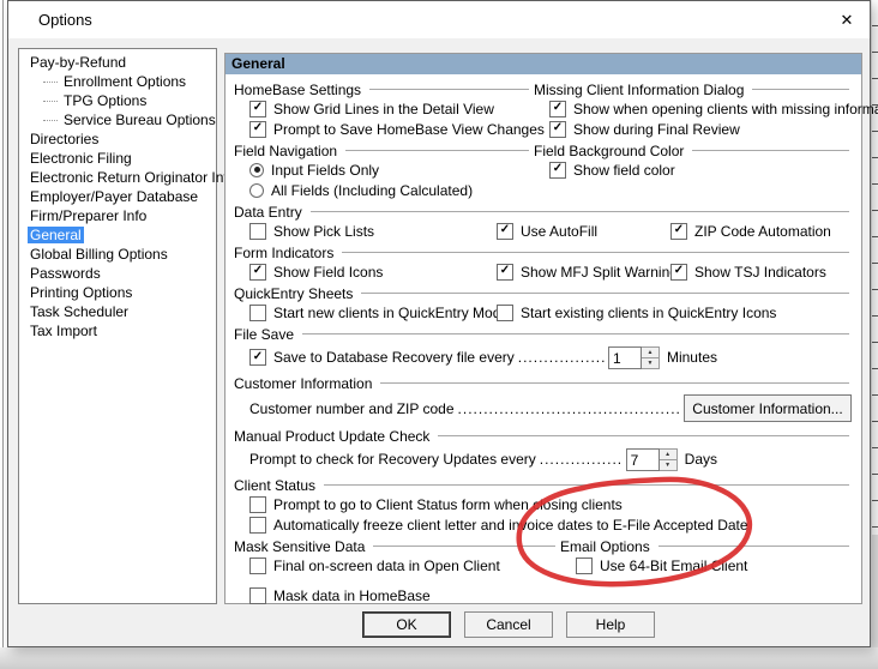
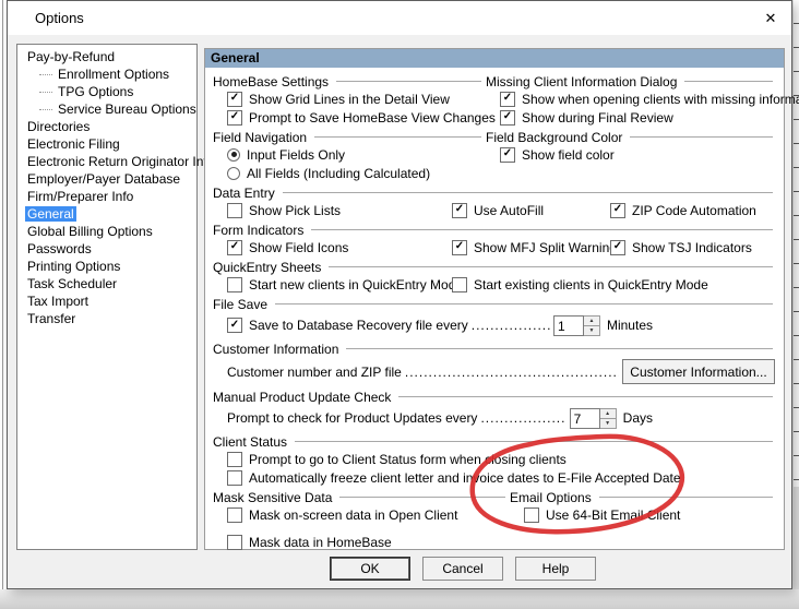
  Options
  ✕
  Pay-by-Refund
  Enrollment Options
  TPG Options
  Service Bureau Options
  Directories
  Electronic Filing
  Electronic Return Originator In
  Employer/Payer Database
  Firm/Preparer Info
  General
  Global Billing Options
  Passwords
  Printing Options
  Task Scheduler
  Tax Import
+ Transfer
  General
  HomeBase Settings
  ✓
  Show Grid Lines in the Detail View
  ✓
  Prompt to Save HomeBase View Changes
  Field Navigation
  Input Fields Only
  All Fields (Including Calculated)
  Missing Client Information Dialog
  ✓
  Show when opening clients with missing inform
  ✓
  Show during Final Review
  Field Background Color
  ✓
  Show field color
  Data Entry
  Show Pick Lists
  ✓
  Use AutoFill
  ✓
  ZIP Code Automation
  Form Indicators
  ✓
  Show Field Icons
  ✓
  Show MFJ Split Warnin
  ✓
  Show TSJ Indicators
  QuickEntry Sheets
  Start new clients in QuickEntry Mo
- Start existing clients in QuickEntry Icons
+ Start existing clients in QuickEntry Mode
  File Save
  ✓
  Save to Database Recovery file every
  1
  Minutes
  Customer Information
- Customer number and ZIP code
+ Customer number and ZIP file
  Customer Information...
  Manual Product Update Check
- Prompt to check for Recovery Updates every
+ Prompt to check for Product Updates every
  7
  Days
  Client Status
  Prompt to go to Client Status form whenosing clients
  Automatically freeze client letter and inoice dates to E-File Accepted Date
  Mask Sensitive Data
- Final on-screen data in Open Client
+ Mask on-screen data in Open Client
  Mask data in HomeBase
  Email Options
  Use 64-Bit Emaillient
  OK
  Cancel
  Help
